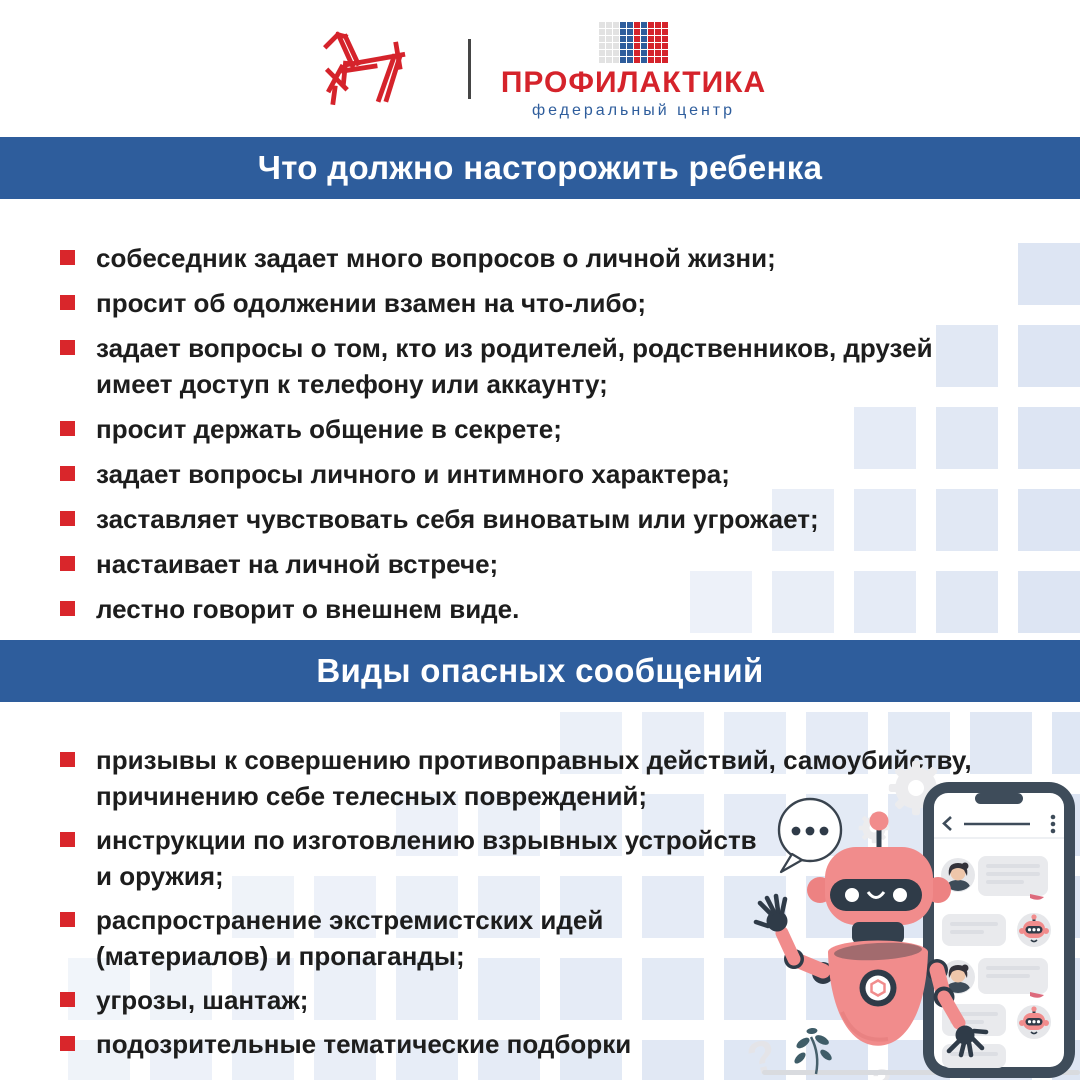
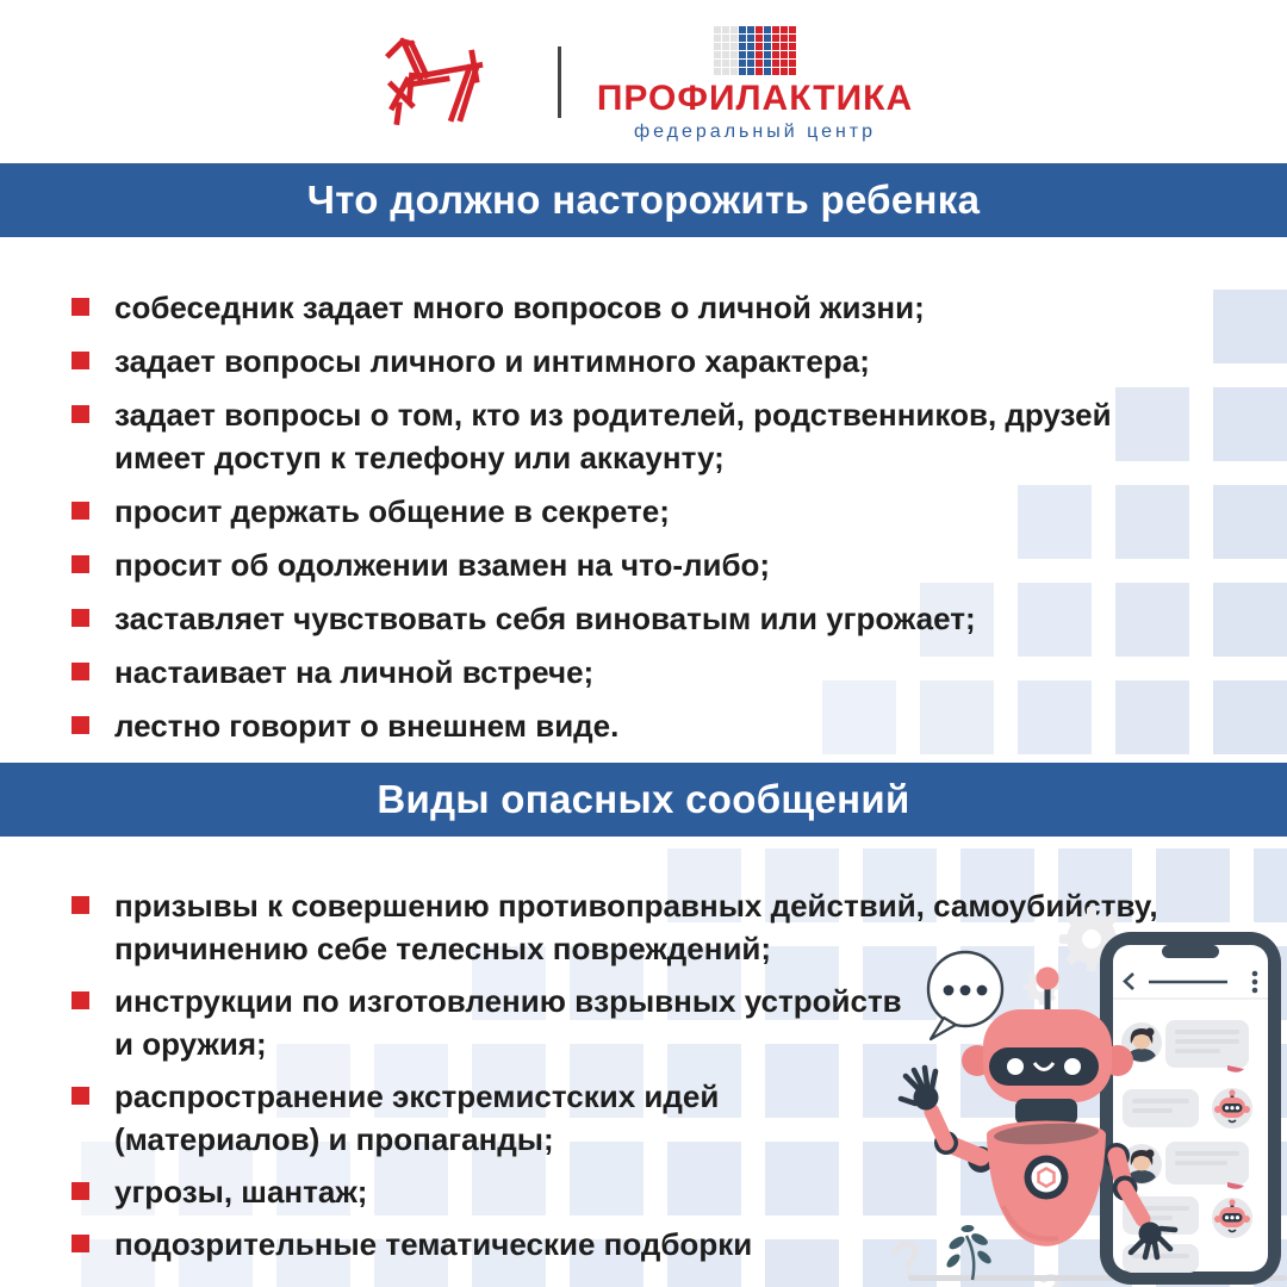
  ПРОФИЛАКТИКА
  федеральный центр
  Что должно насторожить ребенка
  Виды опасных сообщений
  собеседник задает много вопросов о личной жизни;
- просит об одолжении взамен на что-либо;
+ задает вопросы личного и интимного характера;
  задает вопросы о том, кто из родителей, родственников, друзей
  имеет доступ к телефону или аккаунту;
  просит держать общение в секрете;
- задает вопросы личного и интимного характера;
+ просит об одолжении взамен на что-либо;
  заставляет чувствовать себя виноватым или угрожает;
  настаивает на личной встрече;
  лестно говорит о внешнем виде.
  призывы к совершению противоправных действий, самоубийству,
  причинению себе телесных повреждений;
  инструкции по изготовлению взрывных устройств
  и оружия;
  распространение экстремистских идей
  (материалов) и пропаганды;
  угрозы, шантаж;
  подозрительные тематические подборки
